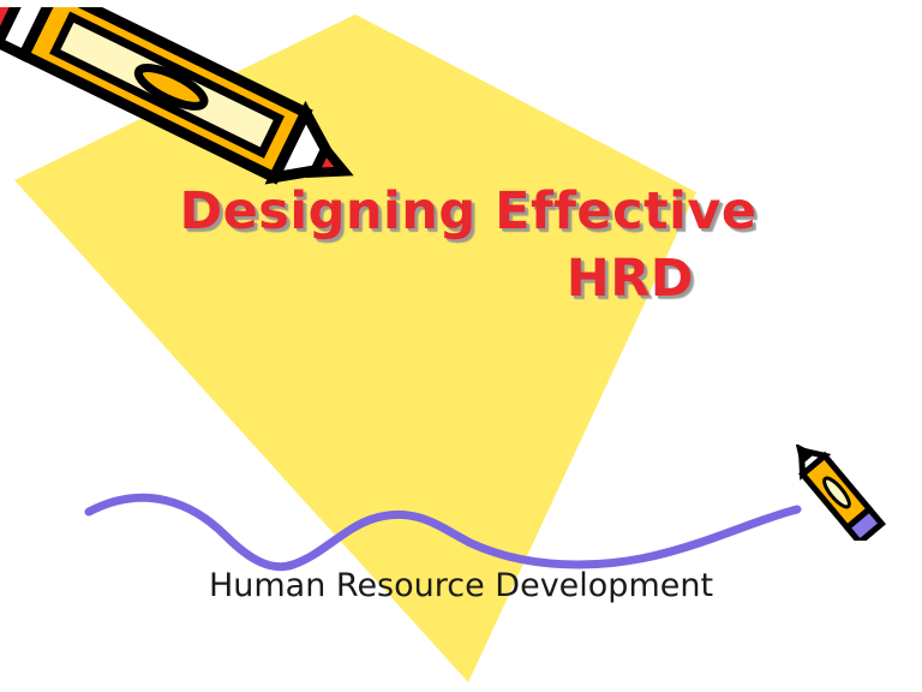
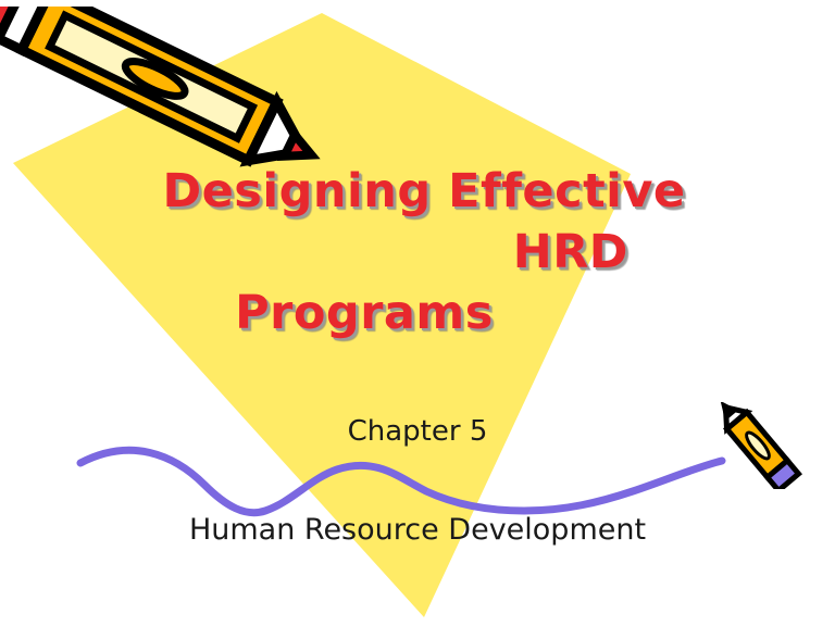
  Designing Effective
  HRD
+ Programs
+ Chapter 5
  Human Resource Development
